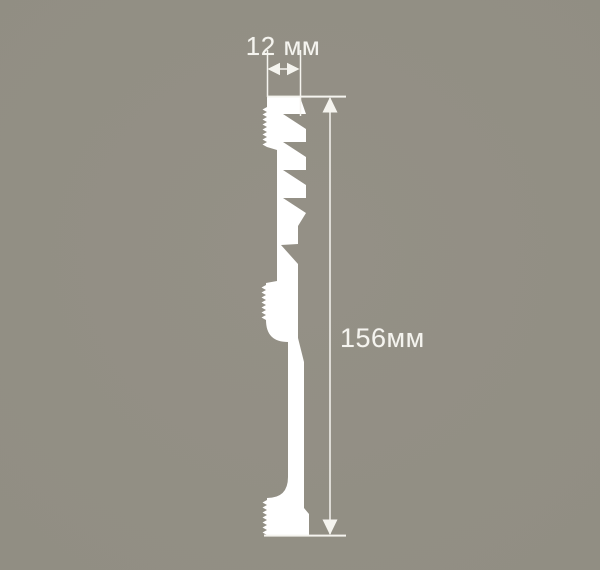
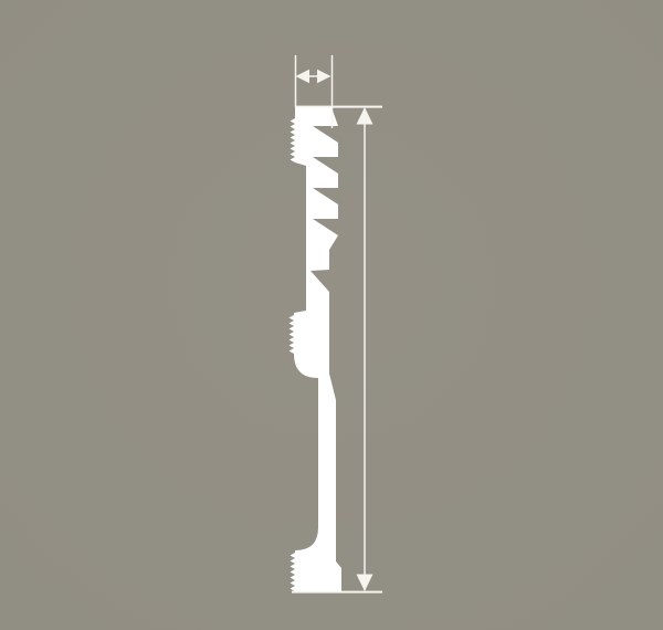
- 12 мм
- 156мм
